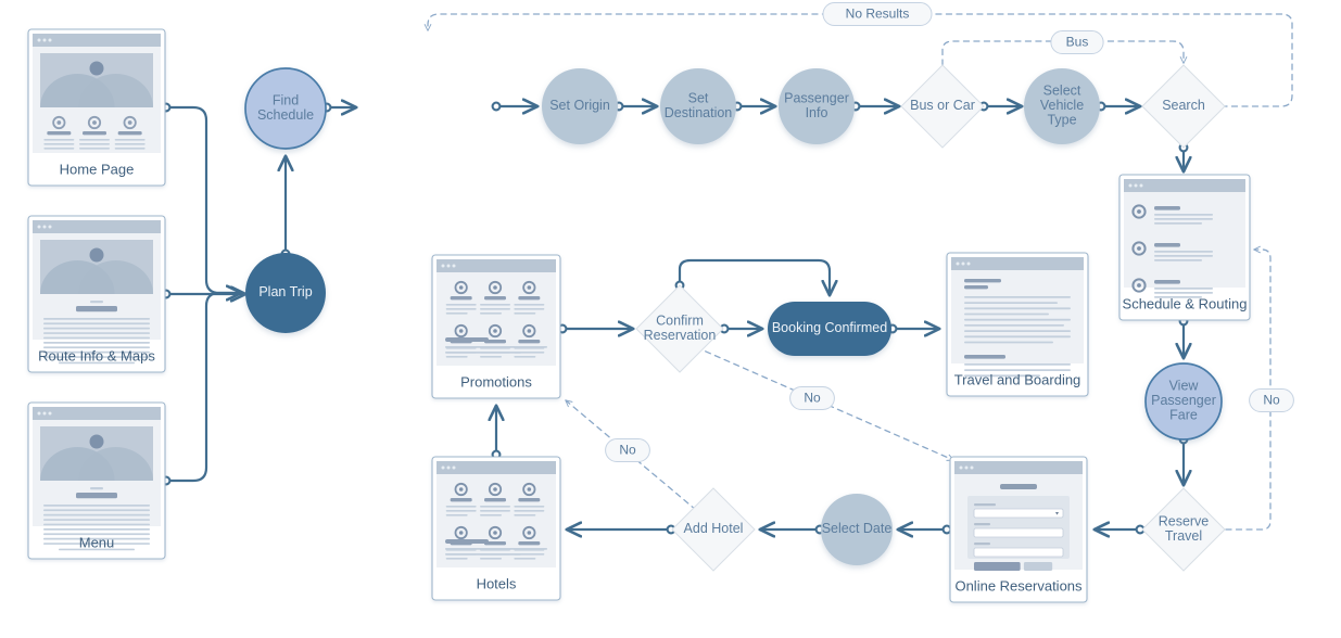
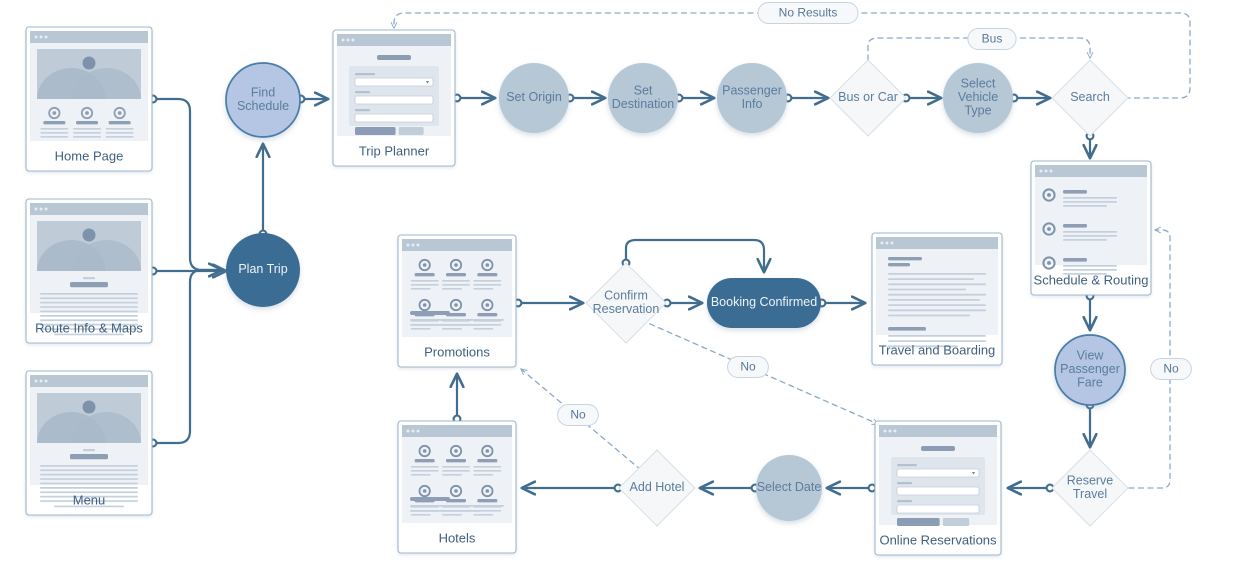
  Home Page
  Route Info & Maps
  Menu
+ Trip Planner
  Schedule & Routing
  Promotions
  Travel and Boarding
  Hotels
  Online Reservations
  Find Schedule
  Plan Trip
  Set Origin
  Set Destination
  Passenger Info
  Bus or Car
  Select Vehicle Type
  Search
  View Passenger Fare
  Reserve Travel
  Confirm Reservation
  Booking Confirmed
  Select Date
  Add Hotel
  No Results
  Bus
  No
  No
  No
